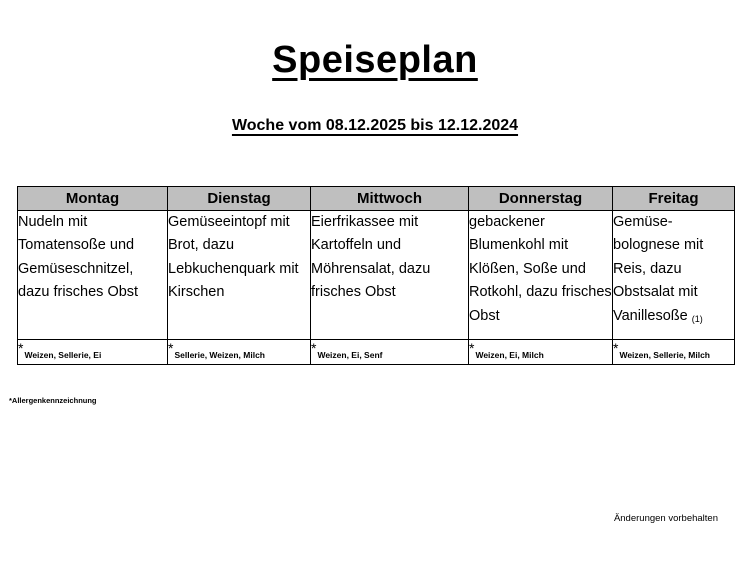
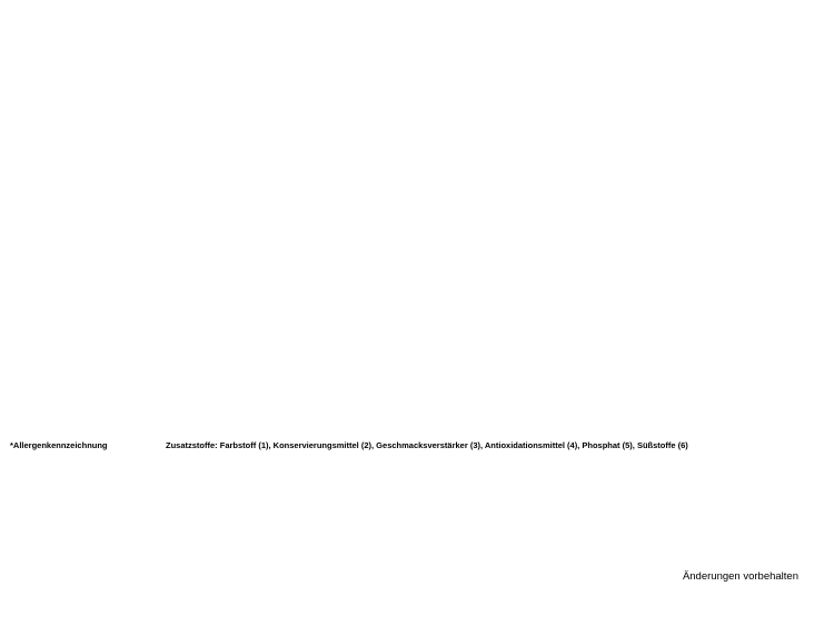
- Speiseplan
- Woche vom 08.12.2025 bis 12.12.2024
- Montag	Dienstag	Mittwoch	Donnerstag	Freitag
- Nudeln mit Tomatensoße und Gemüseschnitzel, dazu frisches Obst	Gemüseeintopf mit Brot, dazu Lebkuchenquark mit Kirschen	Eierfrikassee mit Kartoffeln und Möhrensalat, dazu frisches Obst	gebackener Blumenkohl mit Klößen, Soße und Rotkohl, dazu frisches Obst	Gemüse-bolognese mit Reis, dazu Obstsalat mit Vanillesoße (1)
- *Weizen, Sellerie, Ei	*Sellerie, Weizen, Milch	*Weizen, Ei, Senf	*Weizen, Ei, Milch	*Weizen, Sellerie, Milch
  *Allergenkennzeichnung
+ Zusatzstoffe: Farbstoff (1), Konservierungsmittel (2), Geschmacksverstärker (3), Antioxidationsmittel (4), Phosphat (5), Süßstoffe (6)
  Änderungen vorbehalten
